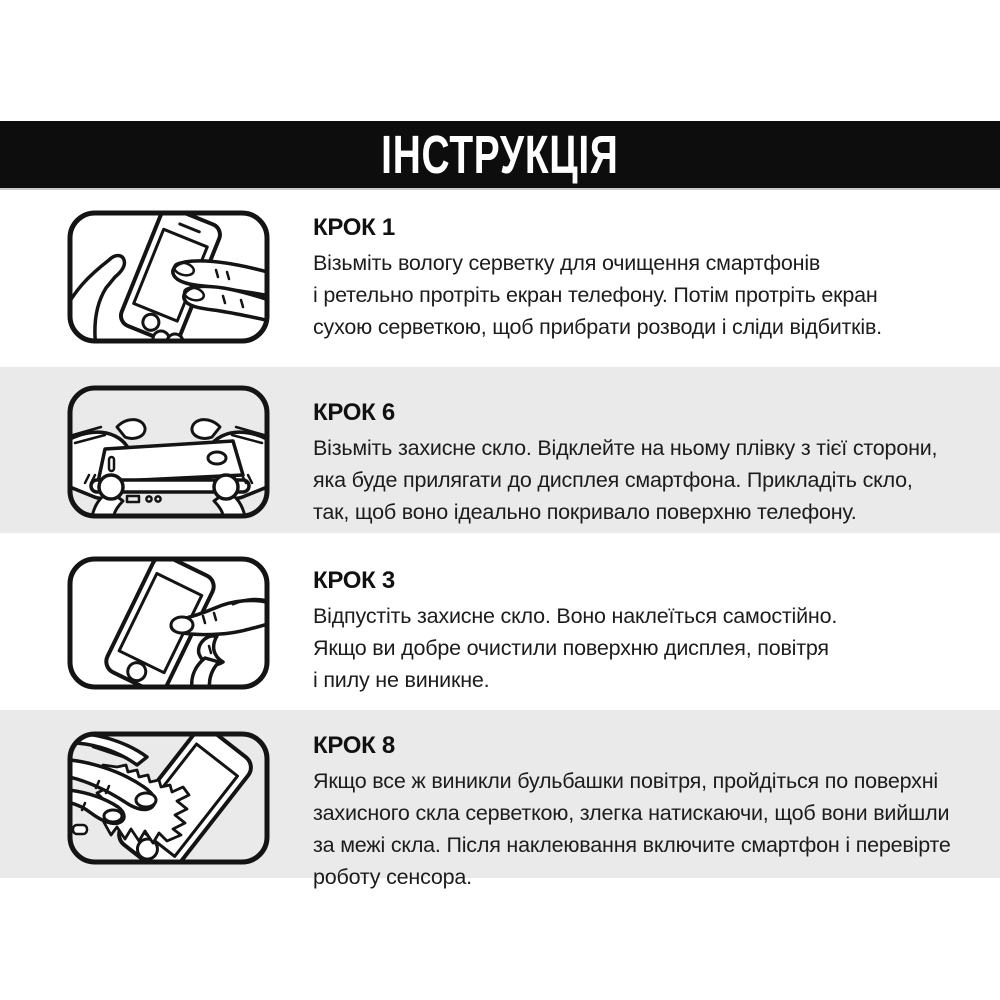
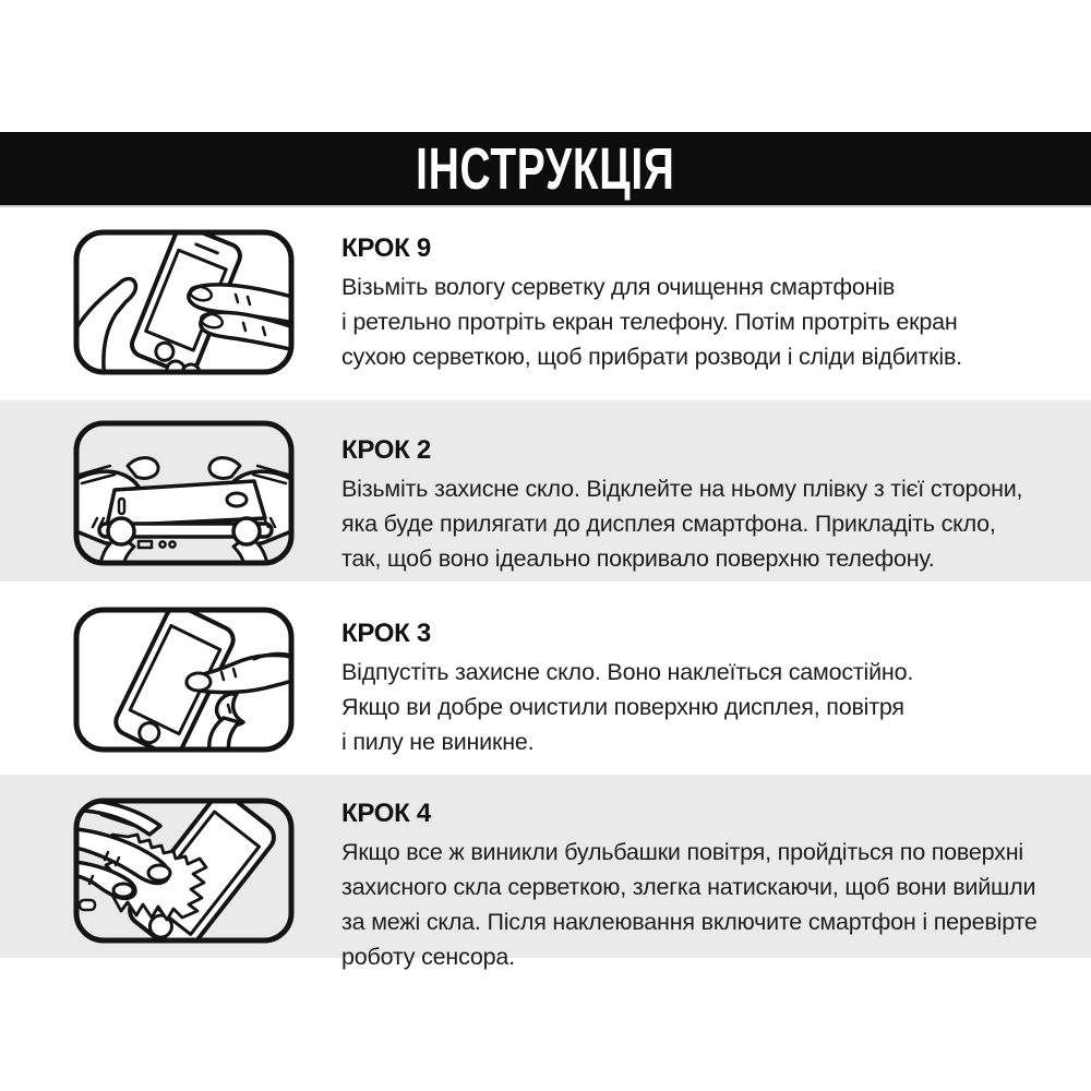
  ІНСТРУКЦІЯ
- КРОК 1
+ КРОК 9
  Візьміть вологу серветку для очищення смартфонів
  і ретельно протріть екран телефону. Потім протріть екран
  сухою серветкою, щоб прибрати розводи і сліди відбитків.
- КРОК 6
+ КРОК 2
  Візьміть захисне скло. Відклейте на ньому плівку з тієї сторони,
  яка буде прилягати до дисплея смартфона. Прикладіть скло,
  так, щоб воно ідеально покривало поверхню телефону.
  КРОК 3
  Відпустіть захисне скло. Воно наклеїться самостійно.
  Якщо ви добре очистили поверхню дисплея, повітря
  і пилу не виникне.
- КРОК 8
+ КРОК 4
  Якщо все ж виникли бульбашки повітря, пройдіться по поверхні
  захисного скла серветкою, злегка натискаючи, щоб вони вийшли
  за межі скла. Після наклеювання включите смартфон і перевірте
  роботу сенсора.
